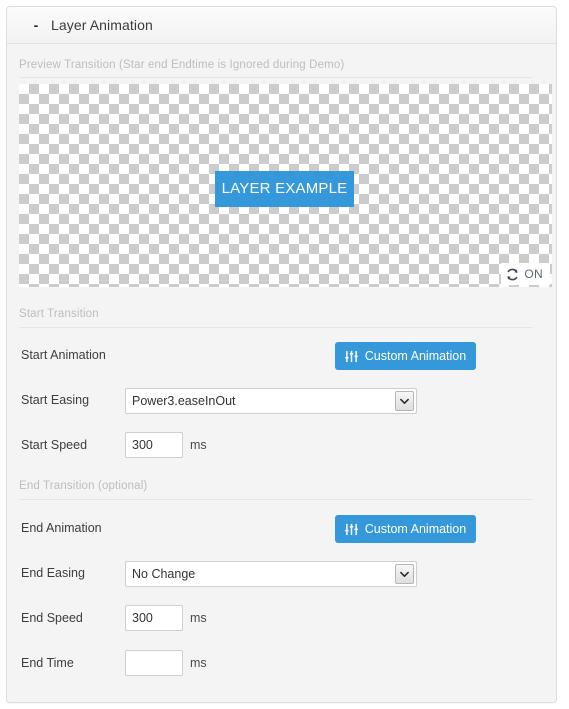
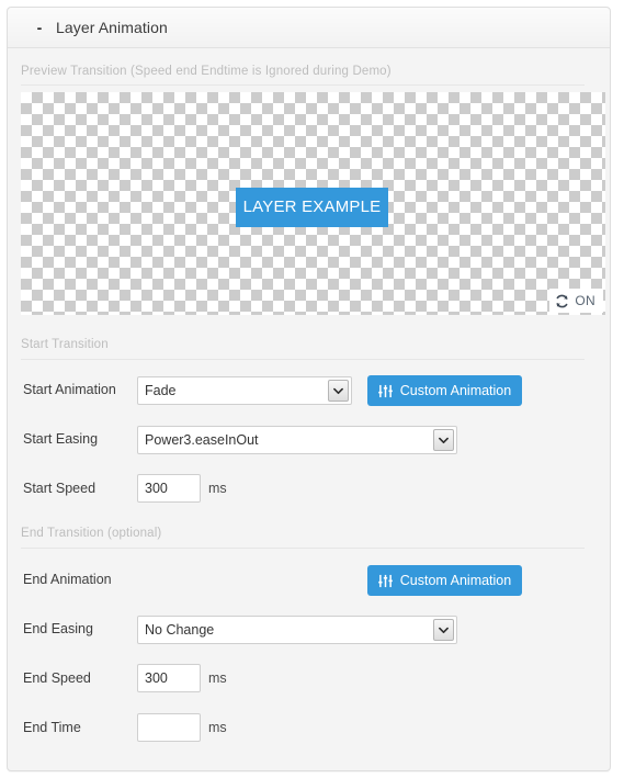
  -
  Layer Animation
- Preview Transition (Star end Endtime is Ignored during Demo)
+ Preview Transition (Speed end Endtime is Ignored during Demo)
  LAYER EXAMPLE
  ON
  Start Transition
  Start Animation
+ Fade
  Custom Animation
  Start Easing
  Power3.easeInOut
  Start Speed
  300
  ms
  End Transition (optional)
  End Animation
  Custom Animation
  End Easing
  No Change
  End Speed
  300
  ms
  End Time
  ms
